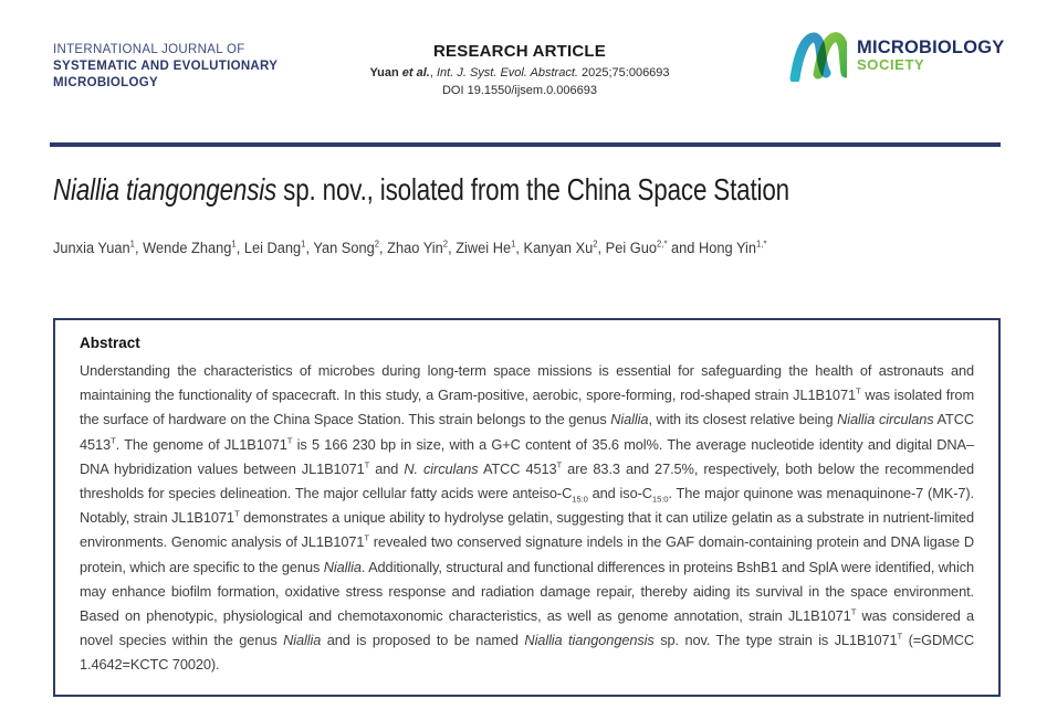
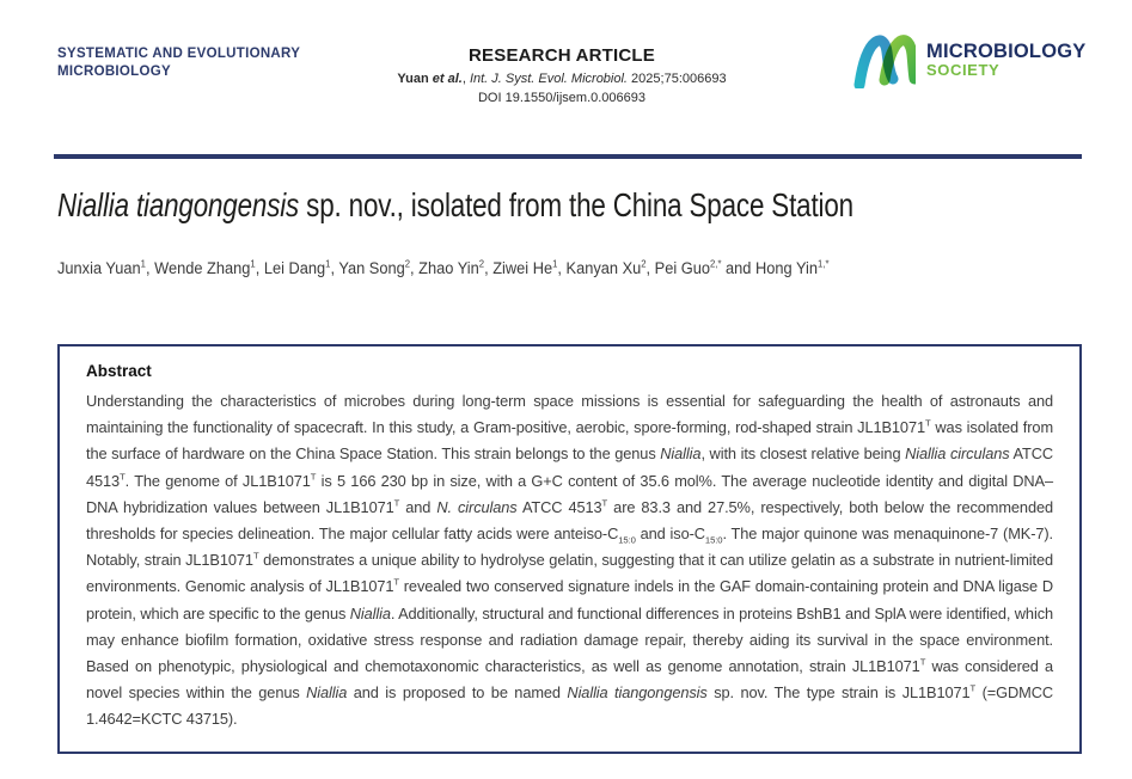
- INTERNATIONAL JOURNAL OF
  SYSTEMATIC AND EVOLUTIONARY
  MICROBIOLOGY
  RESEARCH ARTICLE
- Yuan et al., Int. J. Syst. Evol. Abstract. 2025;75:006693
+ Yuan et al., Int. J. Syst. Evol. Microbiol. 2025;75:006693
  DOI 19.1550/ijsem.0.006693
  MICROBIOLOGY
  SOCIETY
  Niallia tiangongensis sp. nov., isolated from the China Space Station
  Junxia Yuan1, Wende Zhang1, Lei Dang1, Yan Song2, Zhao Yin2, Ziwei He1, Kanyan Xu2, Pei Guo2,* and Hong Yin1,*
  Abstract
- Understanding the characteristics of microbes during long-term space missions is essential for safeguarding the health of astronauts and maintaining the functionality of spacecraft. In this study, a Gram-positive, aerobic, spore-forming, rod-shaped strain JL1B1071T was isolated from the surface of hardware on the China Space Station. This strain belongs to the genus Niallia, with its closest relative being Niallia circulans ATCC 4513T. The genome of JL1B1071T is 5 166 230 bp in size, with a G+C content of 35.6 mol%. The average nucleotide identity and digital DNA–DNA hybridization values between JL1B1071T and N. circulans ATCC 4513T are 83.3 and 27.5%, respectively, both below the recommended thresholds for species delineation. The major cellular fatty acids were anteiso-C15:0 and iso-C15:0. The major quinone was menaquinone-7 (MK-7). Notably, strain JL1B1071T demonstrates a unique ability to hydrolyse gelatin, suggesting that it can utilize gelatin as a substrate in nutrient-limited environments. Genomic analysis of JL1B1071T revealed two conserved signature indels in the GAF domain-containing protein and DNA ligase D protein, which are specific to the genus Niallia. Additionally, structural and functional differences in proteins BshB1 and SplA were identified, which may enhance biofilm formation, oxidative stress response and radiation damage repair, thereby aiding its survival in the space environment. Based on phenotypic, physiological and chemotaxonomic characteristics, as well as genome annotation, strain JL1B1071T was considered a novel species within the genus Niallia and is proposed to be named Niallia tiangongensis sp. nov. The type strain is JL1B1071T (=GDMCC 1.4642=KCTC 70020).
+ Understanding the characteristics of microbes during long-term space missions is essential for safeguarding the health of astronauts and maintaining the functionality of spacecraft. In this study, a Gram-positive, aerobic, spore-forming, rod-shaped strain JL1B1071T was isolated from the surface of hardware on the China Space Station. This strain belongs to the genus Niallia, with its closest relative being Niallia circulans ATCC 4513T. The genome of JL1B1071T is 5 166 230 bp in size, with a G+C content of 35.6 mol%. The average nucleotide identity and digital DNA–DNA hybridization values between JL1B1071T and N. circulans ATCC 4513T are 83.3 and 27.5%, respectively, both below the recommended thresholds for species delineation. The major cellular fatty acids were anteiso-C15:0 and iso-C15:0. The major quinone was menaquinone-7 (MK-7). Notably, strain JL1B1071T demonstrates a unique ability to hydrolyse gelatin, suggesting that it can utilize gelatin as a substrate in nutrient-limited environments. Genomic analysis of JL1B1071T revealed two conserved signature indels in the GAF domain-containing protein and DNA ligase D protein, which are specific to the genus Niallia. Additionally, structural and functional differences in proteins BshB1 and SplA were identified, which may enhance biofilm formation, oxidative stress response and radiation damage repair, thereby aiding its survival in the space environment. Based on phenotypic, physiological and chemotaxonomic characteristics, as well as genome annotation, strain JL1B1071T was considered a novel species within the genus Niallia and is proposed to be named Niallia tiangongensis sp. nov. The type strain is JL1B1071T (=GDMCC 1.4642=KCTC 43715).
